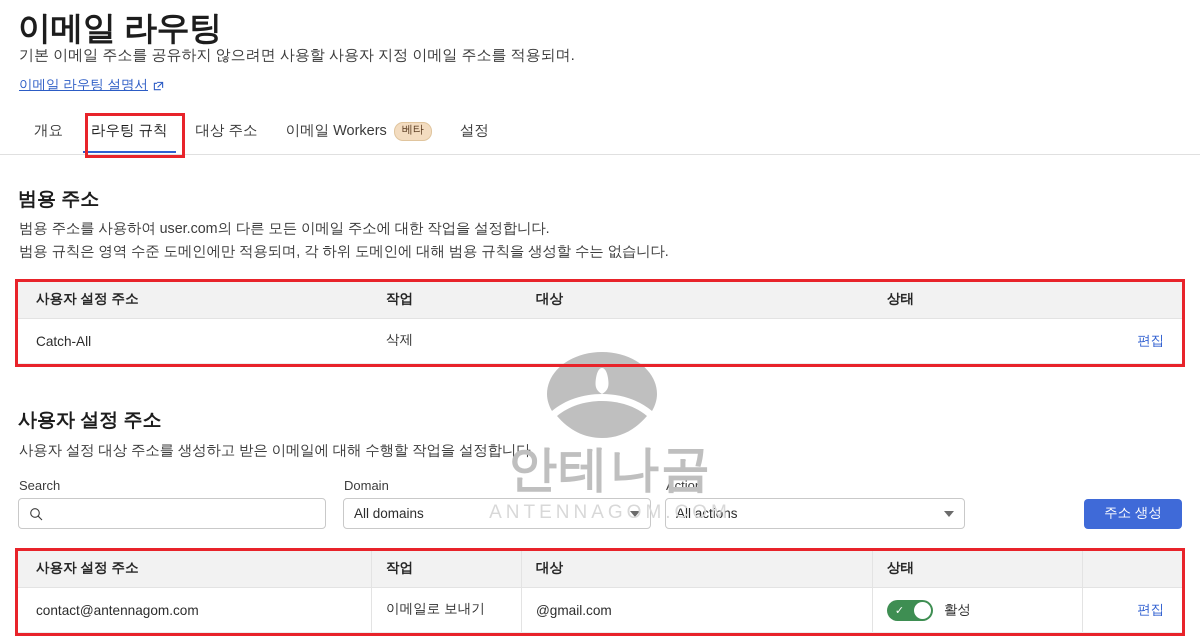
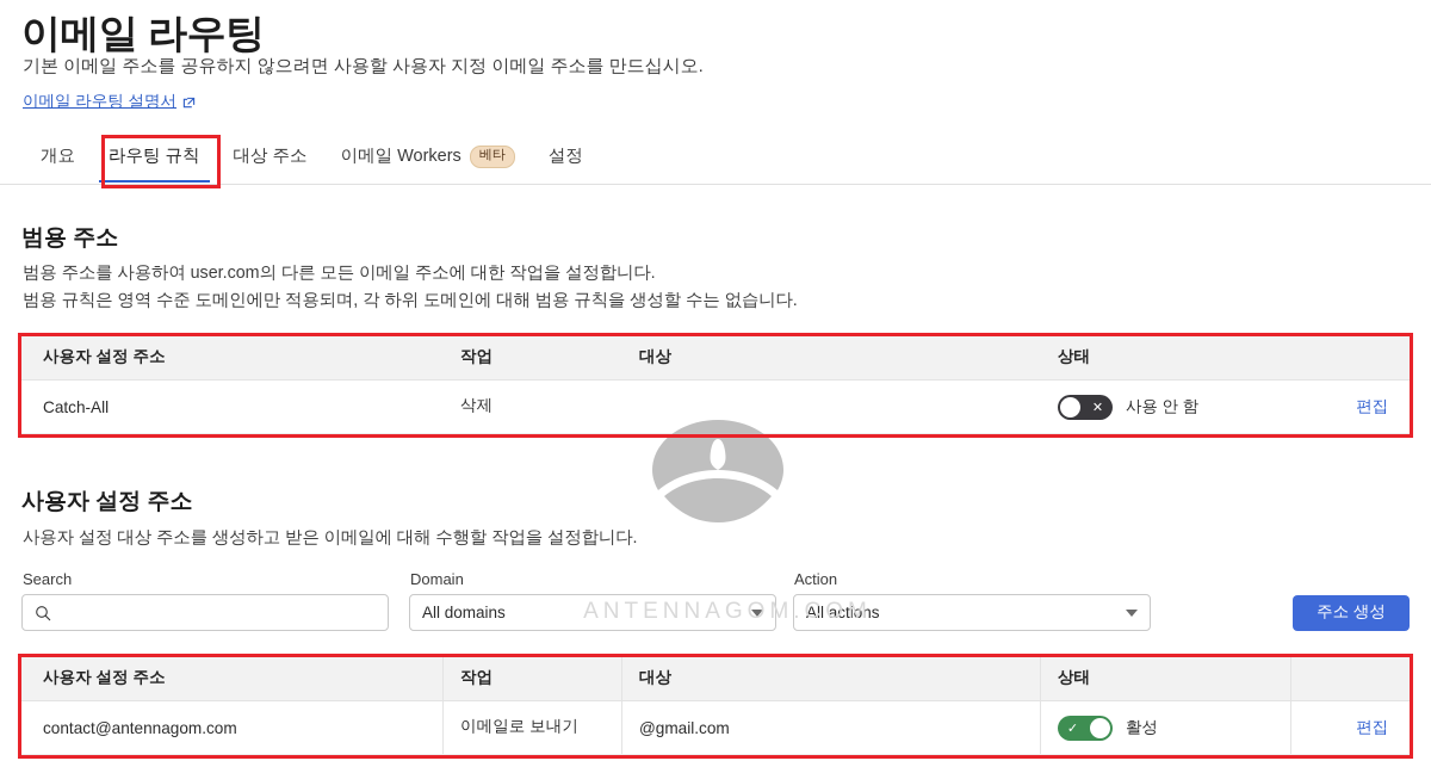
- 안테나곰
  ANTENNAGOM.COM
  이메일 라우팅
- 기본 이메일 주소를 공유하지 않으려면 사용할 사용자 지정 이메일 주소를 적용되며.
+ 기본 이메일 주소를 공유하지 않으려면 사용할 사용자 지정 이메일 주소를 만드십시오.
  이메일 라우팅 설명서
  개요
  라우팅 규칙
  대상 주소
  이메일 Workers
  베타
  설정
  범용 주소
  범용 주소를 사용하여 user.com의 다른 모든 이메일 주소에 대한 작업을 설정합니다.
  범용 규칙은 영역 수준 도메인에만 적용되며, 각 하위 도메인에 대해 범용 규칙을 생성할 수는 없습니다.
  사용자 설정 주소
  작업
  대상
  상태
  Catch-All
  삭제
+ ✕
+ 사용 안 함
  편집
  사용자 설정 주소
  사용자 설정 대상 주소를 생성하고 받은 이메일에 대해 수행할 작업을 설정합니다.
  Search
  Domain
  All domains
  Action
  All actions
  주소 생성
  사용자 설정 주소
  작업
  대상
  상태
  contact@antennagom.com
  이메일로 보내기
  @gmail.com
  ✓
  활성
  편집
